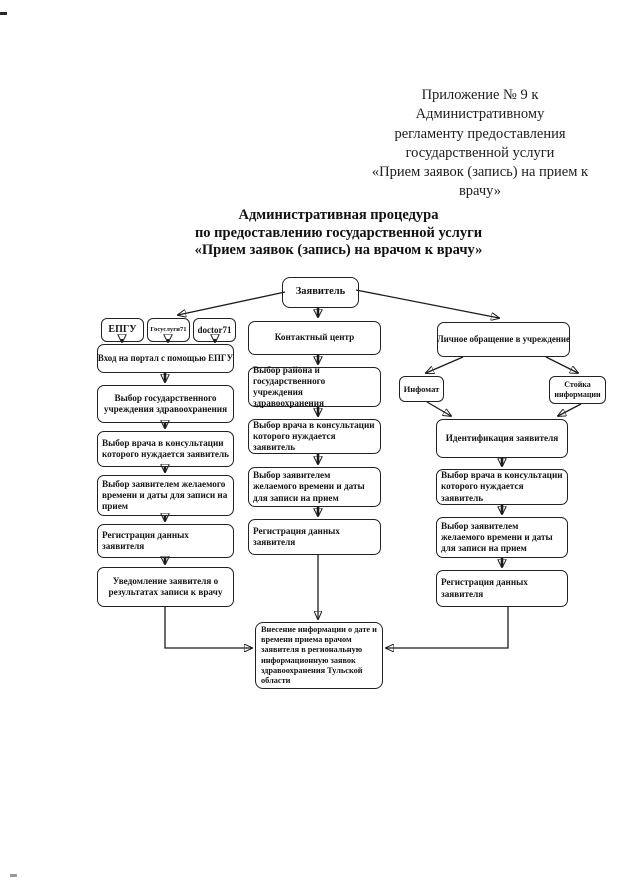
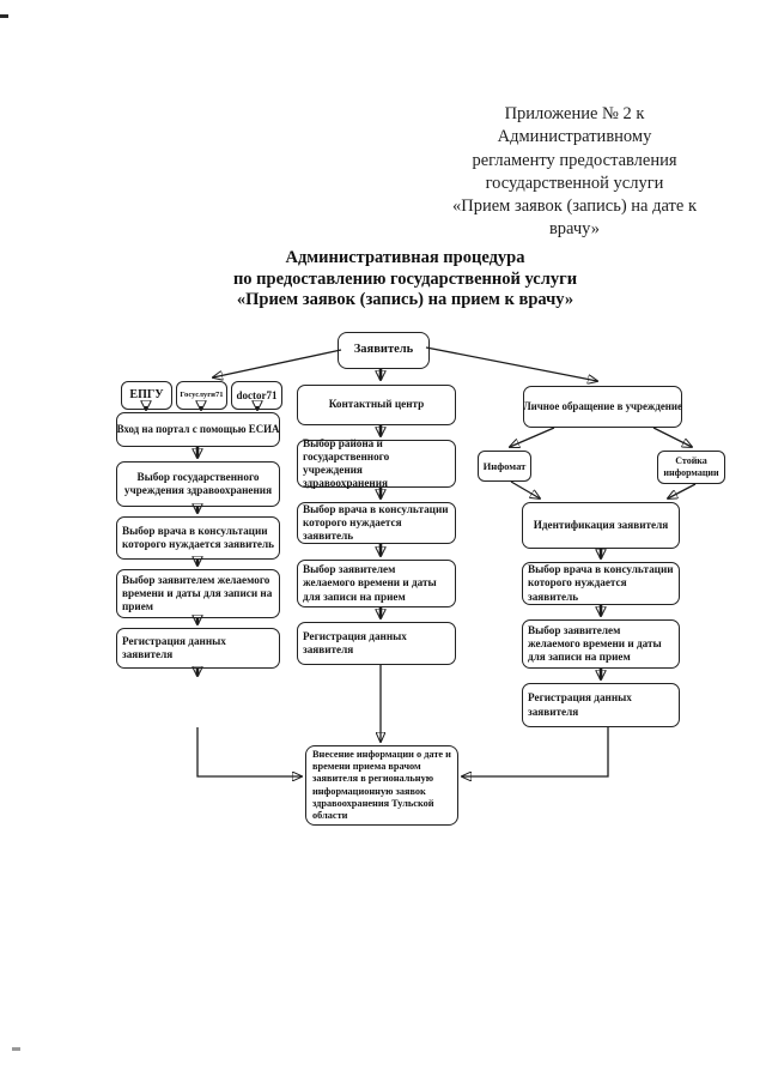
- Приложение № 9 к
+ Приложение № 2 к
  Административному
  регламенту предоставления
  государственной услуги
- «Прием заявок (запись) на прием к
+ «Прием заявок (запись) на дате к
  врачу»
  Административная процедура
  по предоставлению государственной услуги
- «Прием заявок (запись) на врачом к врачу»
+ «Прием заявок (запись) на прием к врачу»
  Заявитель
  ЕПГУ
  doctor71
- Вход на портал с помощью ЕПГУ
+ Вход на портал с помощью ЕСИА
  Выбор государственного учреждения здравоохранения
  Выбор врача в консультации которого нуждается заявитель
  Выбор заявителем желаемого времени и даты для записи на прием
  Регистрация данных заявителя
- Уведомление заявителя о результатах записи к врачу
  Контактный центр
  Выбор района и государственного учреждения здравоохранения
  Выбор врача в консультации которого нуждается заявитель
  Выбор заявителем желаемого времени и даты для записи на прием
  Регистрация данных заявителя
  Личное обращение в учреждение
  Инфомат
  Стойка информации
  Идентификация заявителя
  Выбор врача в консультации которого нуждается заявитель
  Выбор заявителем желаемого времени и даты для записи на прием
  Регистрация данных заявителя
  Внесение информации о дате и времени приема врачом заявителя в региональную информационную заявок здравоохранения Тульской области
